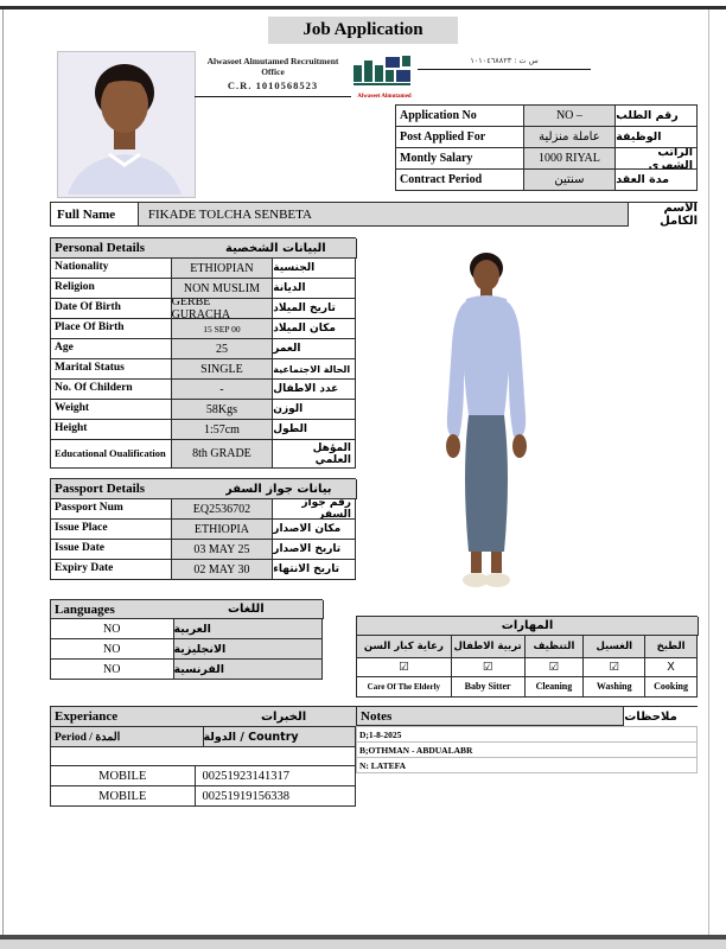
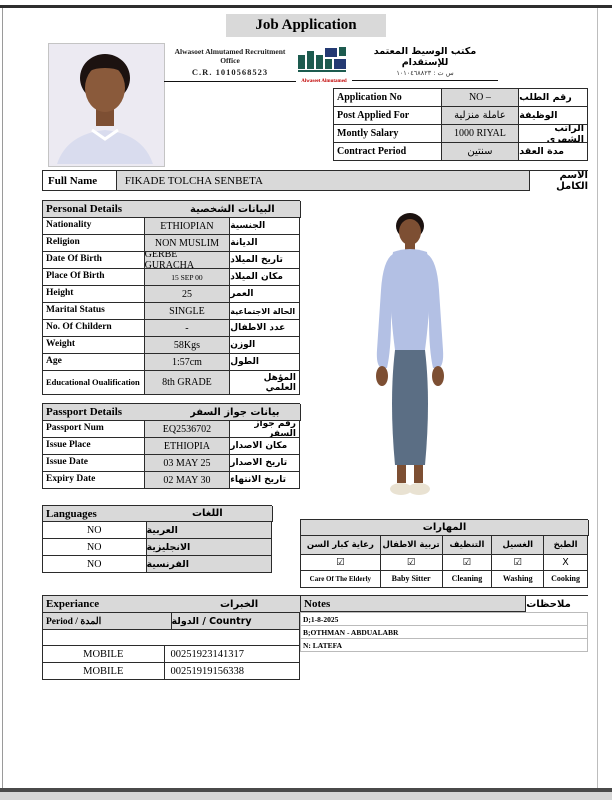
  Job Application
  Alwasoet Almutamed Recruitment Office
  C.R. 1010568523
+ مكتب الوسيط المعتمد للإستقدام
  س ت : ١٠١٠٤٦٨٨٢٣
  Application No
  NO –
  رقم الطلب
  Post Applied For
  عاملة منزلية
  الوظيفة
  Montly Salary
  1000 RIYAL
  الراتب الشهري
  Contract Period
  سنتين
  مدة العقد
  Full Name
  FIKADE TOLCHA SENBETA
  الاسم الكامل
  Personal Details
  البيانات الشخصية
  Nationality
  ETHIOPIAN
  الجنسية
  Religion
  NON MUSLIM
  الديانة
  Date Of Birth
  GERBE GURACHA
  تاريخ الميلاد
  Place Of Birth
  15 SEP 00
  مكان الميلاد
- Age
+ Height
  25
  العمر
  Marital Status
  SINGLE
  الحالة الاجتماعية
  No. Of Childern
  -
  عدد الاطفال
  Weight
  58Kgs
  الوزن
- Height
+ Age
  1:57cm
  الطول
  Educational Oualification
  8th GRADE
  المؤهل العلمي
  Passport Details
  بيانات جواز السفر
  Passport Num
  EQ2536702
  رقم جواز السفر
  Issue Place
  ETHIOPIA
  مكان الاصدار
  Issue Date
  03 MAY 25
  تاريخ الاصدار
  Expiry Date
  02 MAY 30
  تاريخ الانتهاء
  Languages
  اللغات
  NO
  العربية
  NO
  الانجليزية
  NO
  الفرنسية
  المهارات
  رعاية كبار السن
  ☑
  Care Of The Elderly
  تربية الاطفال
  ☑
  Baby Sitter
  التنظيف
  ☑
  Cleaning
  الغسيل
  ☑
  Washing
  الطبخ
  X
  Cooking
  Experiance
  الخبرات
  Period / المدة
  Country / الدولة
  MOBILE
  00251923141317
  MOBILE
  00251919156338
  Notes
  ملاحظات
  D;1-8-2025
  B;OTHMAN - ABDUALABR
  N: LATEFA
